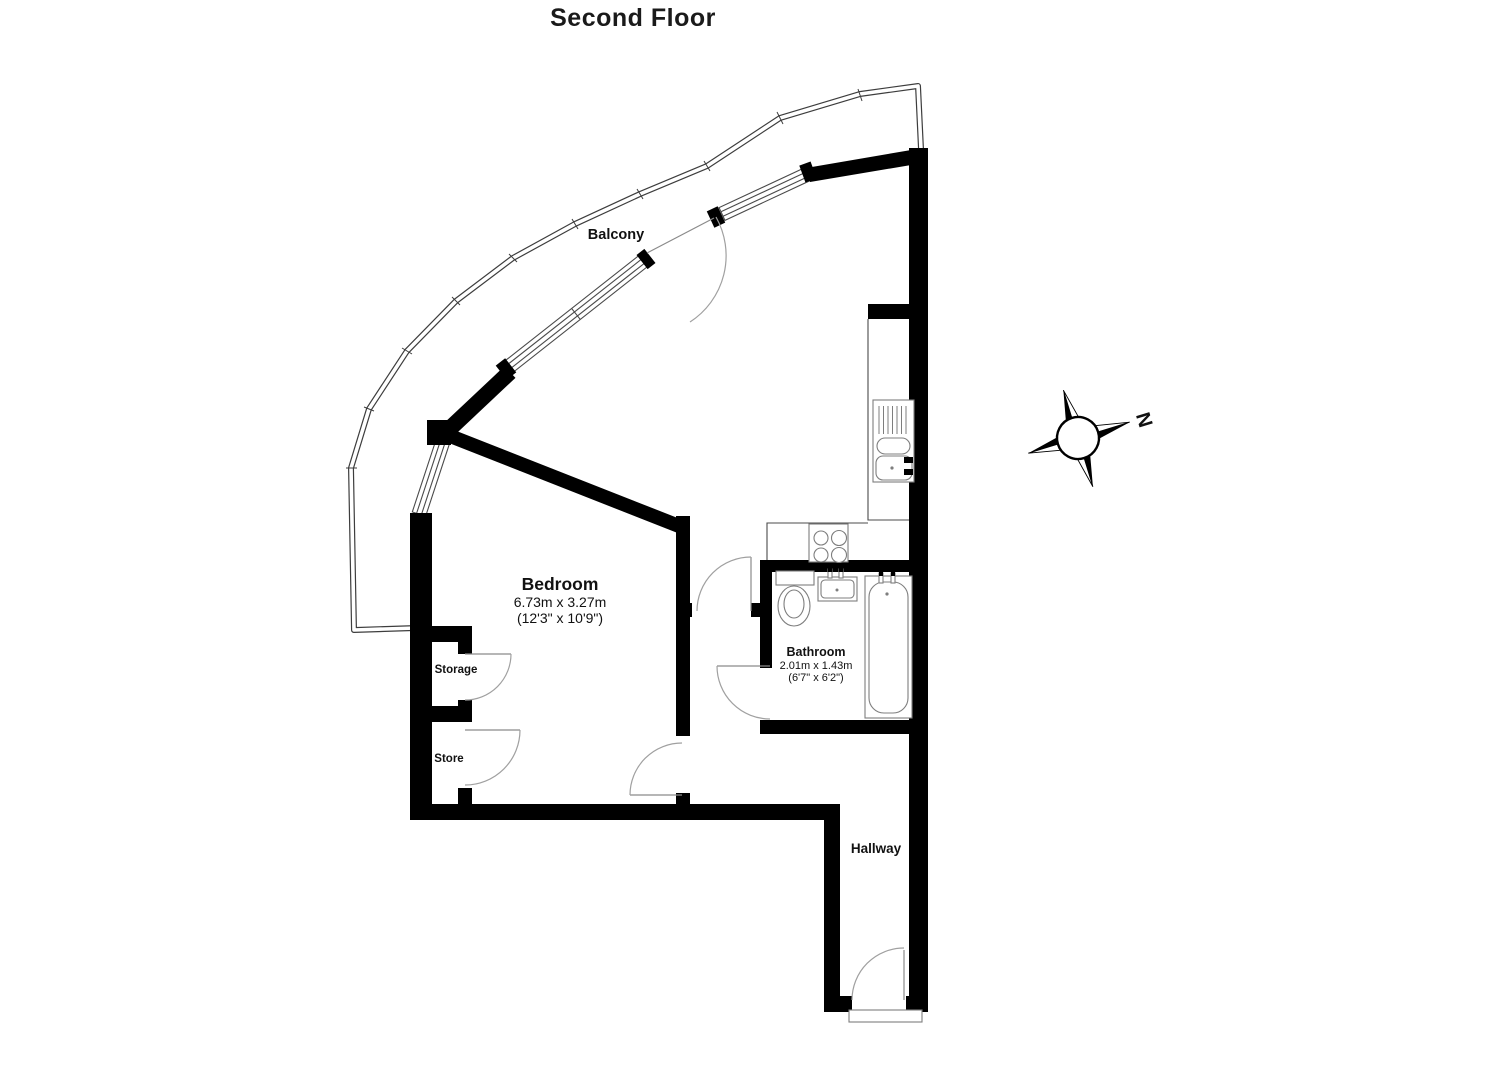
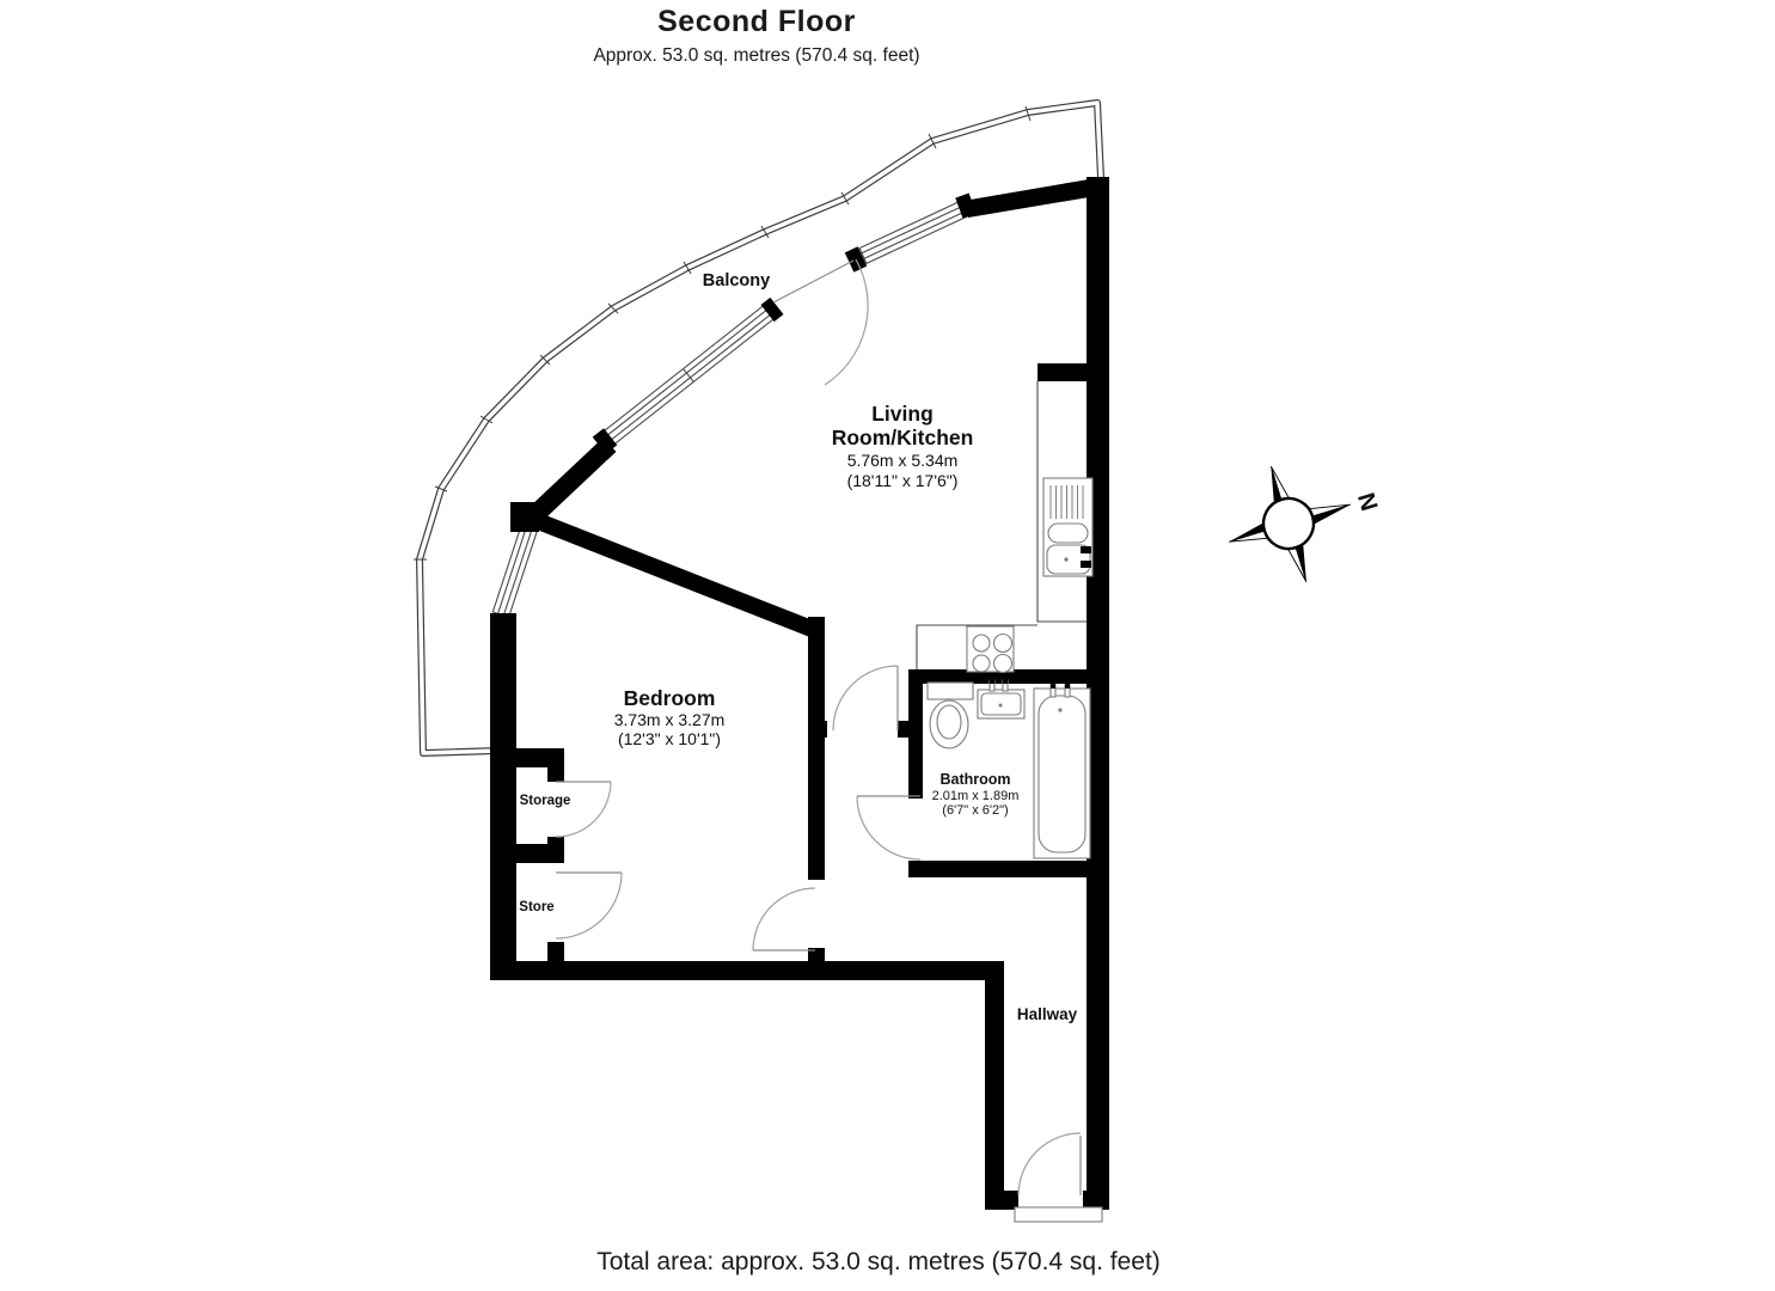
  Balcony
+ Living
+ Room/Kitchen
+ 5.76m x 5.34m
+ (18'11" x 17'6")
  Bedroom
- 6.73m x 3.27m
+ 3.73m x 3.27m
- (12'3" x 10'9")
+ (12'3" x 10'1")
  Bathroom
- 2.01m x 1.43m
+ 2.01m x 1.89m
  (6'7" x 6'2")
  Storage
  Store
  Hallway
  Second Floor
+ Approx. 53.0 sq. metres (570.4 sq. feet)
+ Total area: approx. 53.0 sq. metres (570.4 sq. feet)
